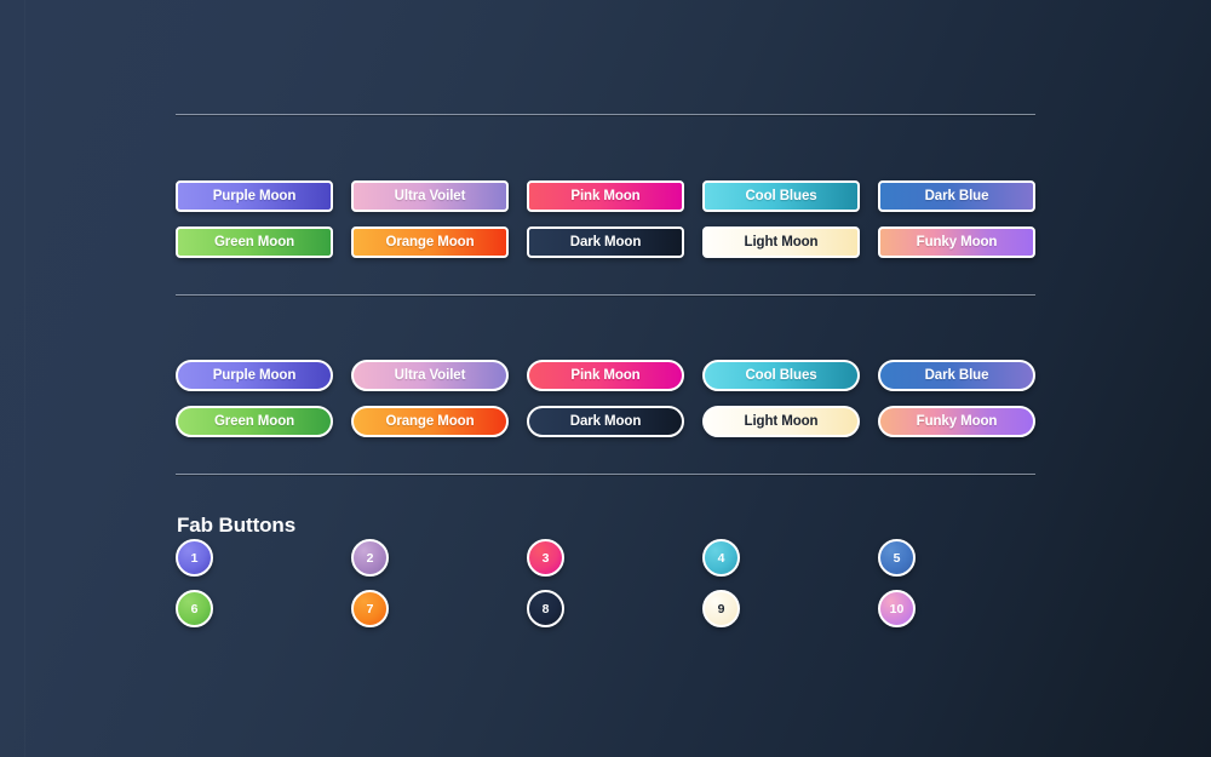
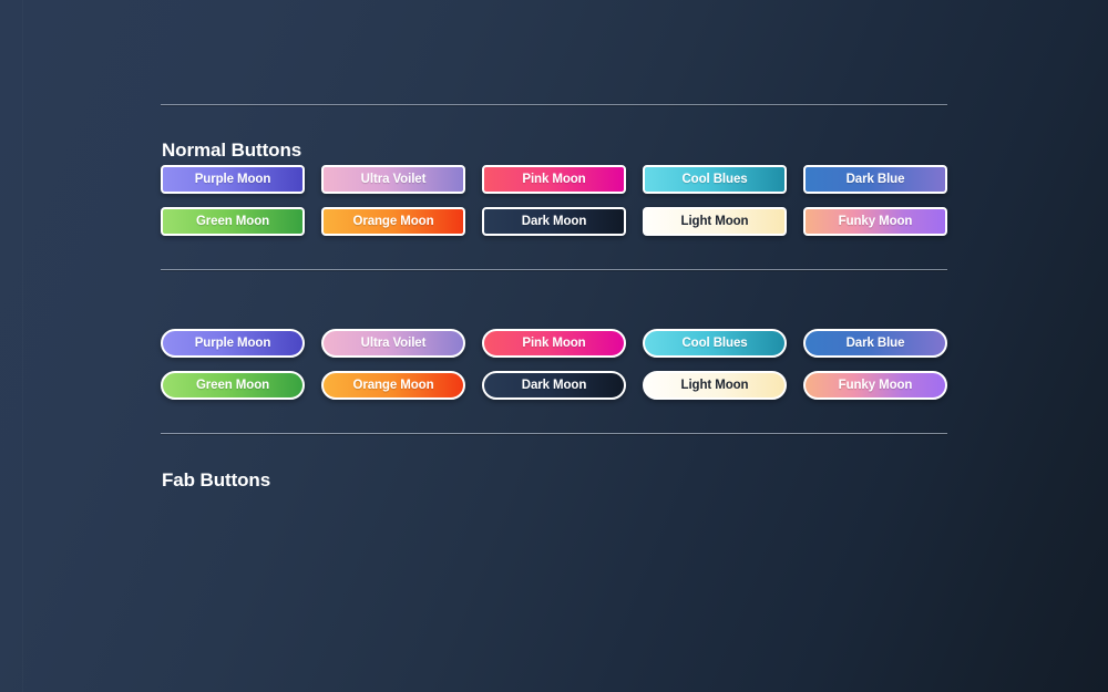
+ Normal Buttons
  Purple Moon
  Ultra Voilet
  Pink Moon
  Cool Blues
  Dark Blue
  Green Moon
  Orange Moon
  Dark Moon
  Light Moon
  Funky Moon
  Purple Moon
  Ultra Voilet
  Pink Moon
  Cool Blues
  Dark Blue
  Green Moon
  Orange Moon
  Dark Moon
  Light Moon
  Funky Moon
  Fab Buttons
- 1
- 2
- 3
- 4
- 5
- 6
- 7
- 8
- 9
- 10
